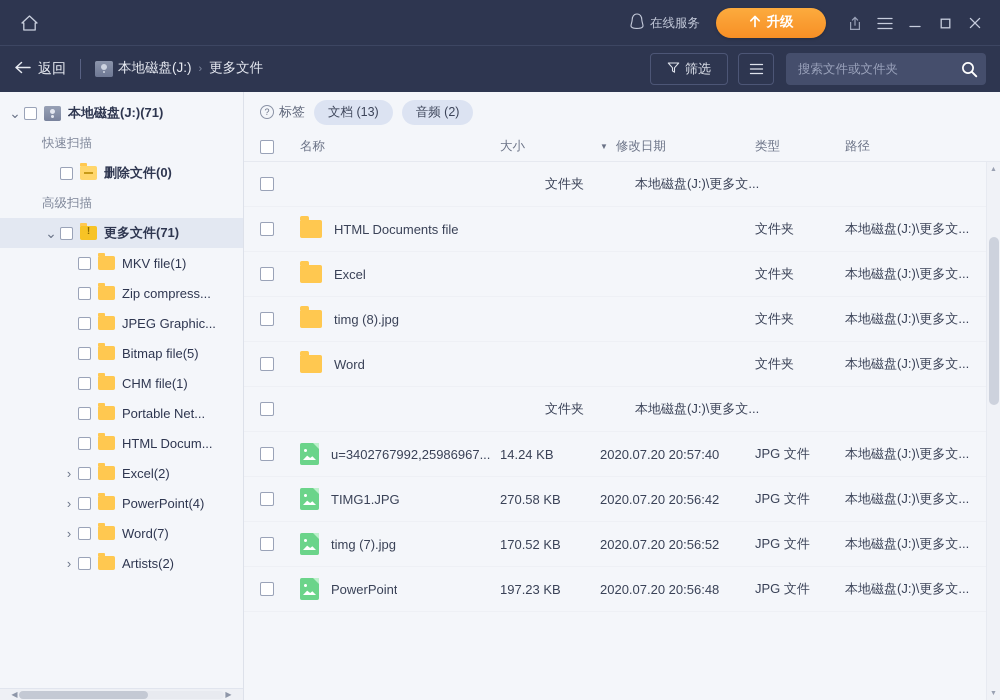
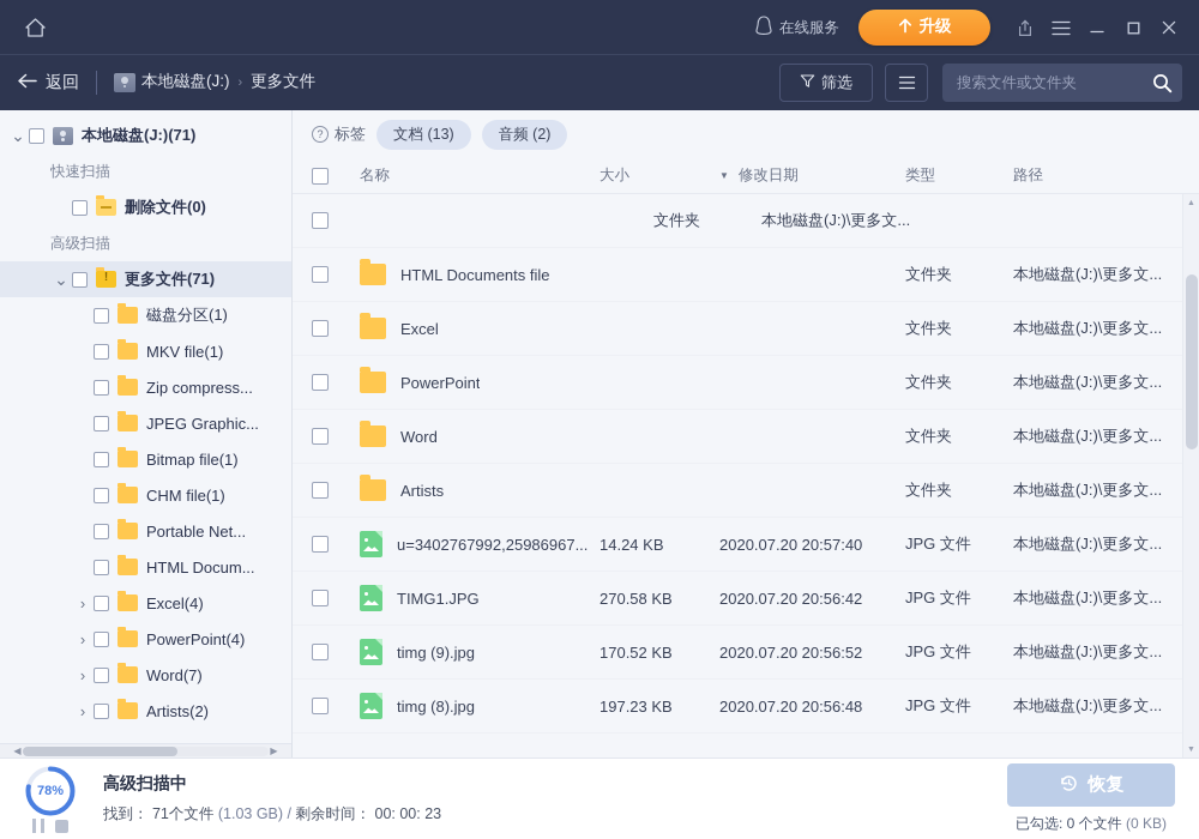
  在线服务
  升级
  返回
  本地磁盘(J:)
  ›
  更多文件
  筛选
  搜索文件或文件夹
  ⌄
  本地磁盘(J:)(71)
  快速扫描
  删除文件(0)
  高级扫描
  ⌄
  更多文件(71)
+ 磁盘分区(1)
  MKV file(1)
  Zip compress...
  JPEG Graphic...
- Bitmap file(5)
+ Bitmap file(1)
  CHM file(1)
  Portable Net...
  HTML Docum...
  ›
- Excel(2)
+ Excel(4)
  ›
  PowerPoint(4)
  ›
  Word(7)
  ›
  Artists(2)
  ◀
  ▶
  ?
  标签
  文档 (13)
  音频 (2)
  名称
  大小
  ▼
  修改日期
  类型
  路径
  文件夹
  本地磁盘(J:)\更多文...
  HTML Documents file
  文件夹
  本地磁盘(J:)\更多文...
  Excel
  文件夹
  本地磁盘(J:)\更多文...
- timg (8).jpg
+ PowerPoint
  文件夹
  本地磁盘(J:)\更多文...
  Word
  文件夹
  本地磁盘(J:)\更多文...
+ Artists
  文件夹
  本地磁盘(J:)\更多文...
  u=3402767992,25986967...
  14.24 KB
  2020.07.20 20:57:40
  JPG 文件
  本地磁盘(J:)\更多文...
  TIMG1.JPG
  270.58 KB
  2020.07.20 20:56:42
  JPG 文件
  本地磁盘(J:)\更多文...
- timg (7).jpg
+ timg (9).jpg
  170.52 KB
  2020.07.20 20:56:52
  JPG 文件
  本地磁盘(J:)\更多文...
- PowerPoint
+ timg (8).jpg
  197.23 KB
  2020.07.20 20:56:48
  JPG 文件
  本地磁盘(J:)\更多文...
+ 78%
+ 高级扫描中
+ 找到： 71个文件 (1.03 GB) / 剩余时间： 00: 00: 23
+ 恢复
+ 已勾选: 0 个文件 (0 KB)
